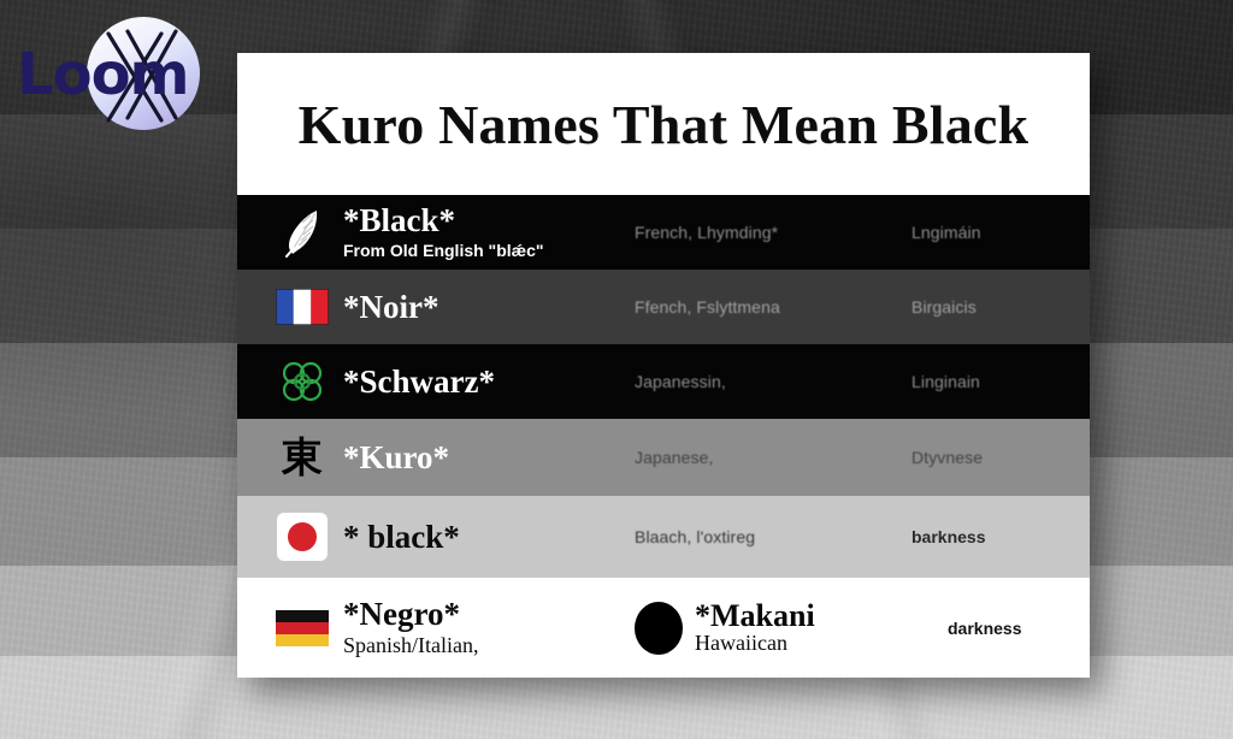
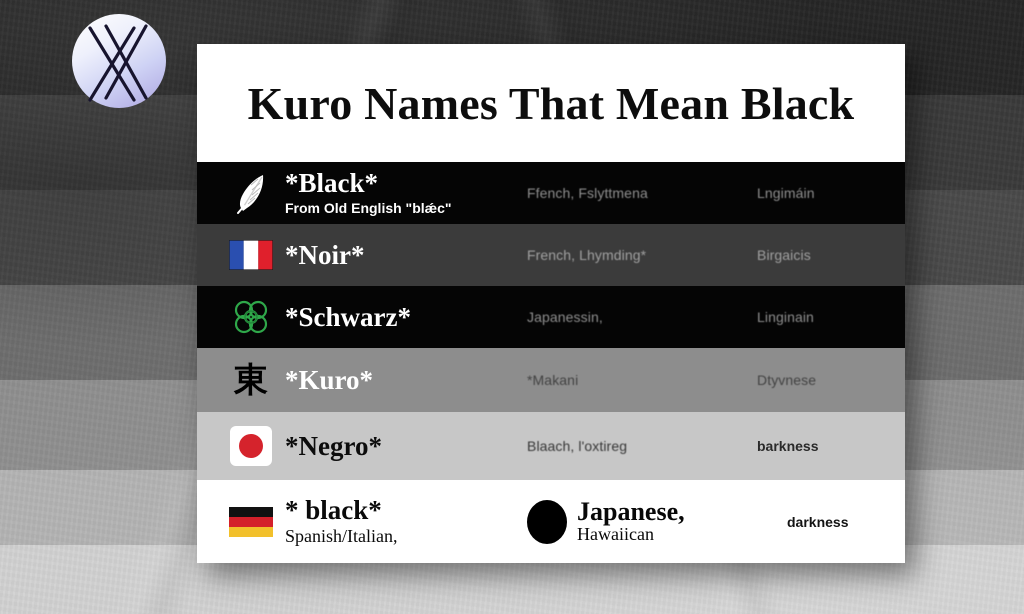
- Loom
  Kuro Names That Mean Black
  *Black*
  From Old English "blǽc"
- French, Lhymding*
+ Ffench, Fslyttmena
  Lngimáin
  *Noir*
- Ffench, Fslyttmena
+ French, Lhymding*
  Birgaicis
  *Schwarz*
  Japanessin,
  Linginain
  東
  *Kuro*
- Japanese,
+ *Makani
  Dtyvnese
- * black*
+ *Negro*
  Blaach, l'oxtireg
  barkness
- *Negro*
+ * black*
  Spanish/Italian,
- *Makani
+ Japanese,
  Hawaiican
  darkness
